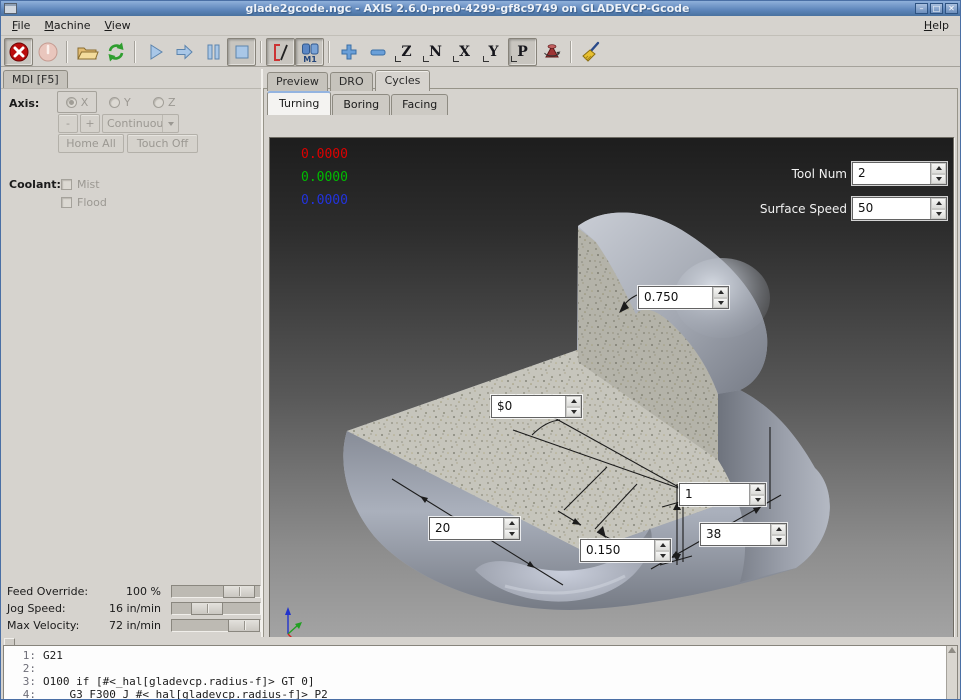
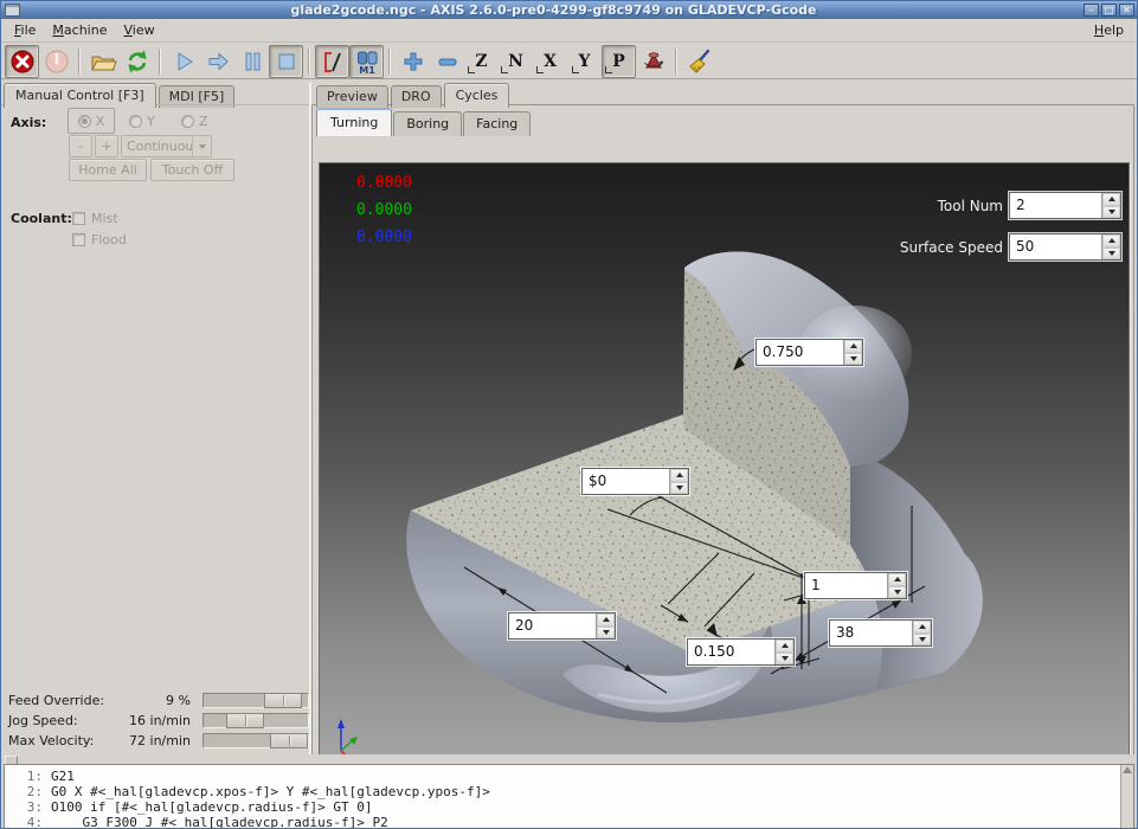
  glade2gcode.ngc - AXIS 2.6.0-pre0-4299-gf8c9749 on GLADEVCP-Gcode
  –
  □
  ✕
  File
  Machine
  View
  Help
  M1
  Z
  N
  X
  Y
  P
+ Manual Control [F3]
  MDI [F5]
  Axis:
  X
  Y
  Z
  -
  +
  Continuou
  Home All
  Touch Off
  Coolant:
  Mist
  Flood
  Feed Override:
- 100 %
+ 9 %
  Jog Speed:
  16 in/min
  Max Velocity:
  72 in/min
  Preview
  DRO
  Cycles
  Turning
  Boring
  Facing
  0.0000
  0.0000
  0.0000
  Tool Num
  2
  Surface Speed
  50
  0.750
  $0
  20
  0.150
  1
  38
  1:
  G21
  2:
+ G0 X #<_hal[gladevcp.xpos-f]> Y #<_hal[gladevcp.ypos-f]>
  3:
  O100 if [#<_hal[gladevcp.radius-f]> GT 0]
  4:
  G3 F300 J #<_hal[gladevcp.radius-f]> P2
